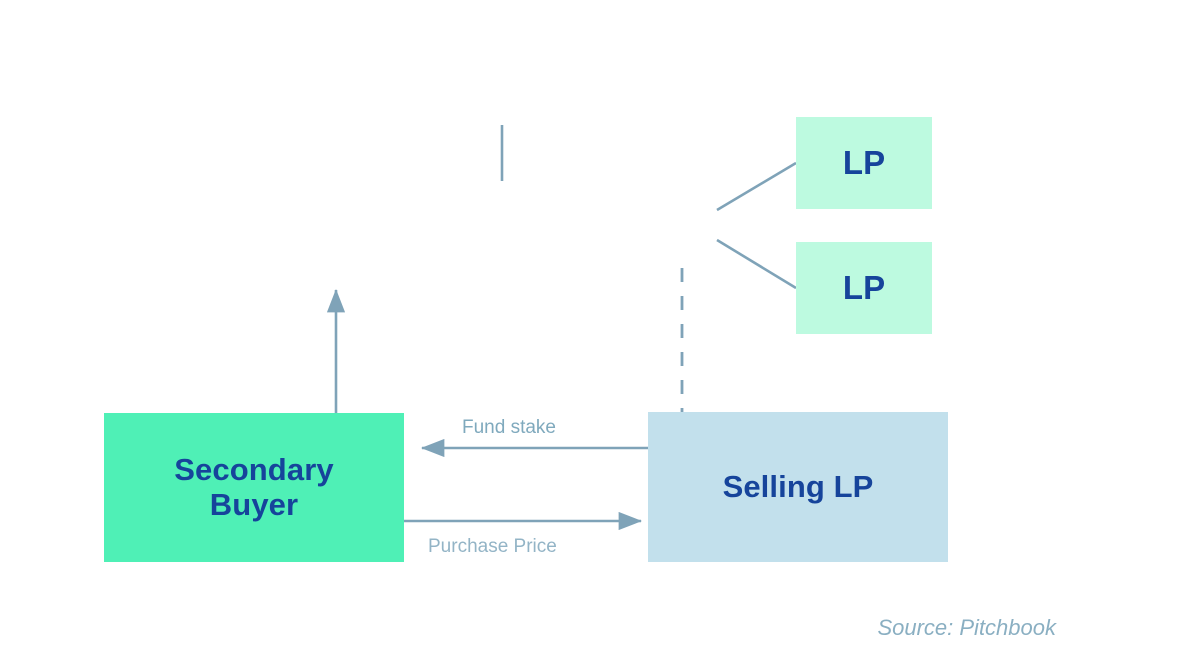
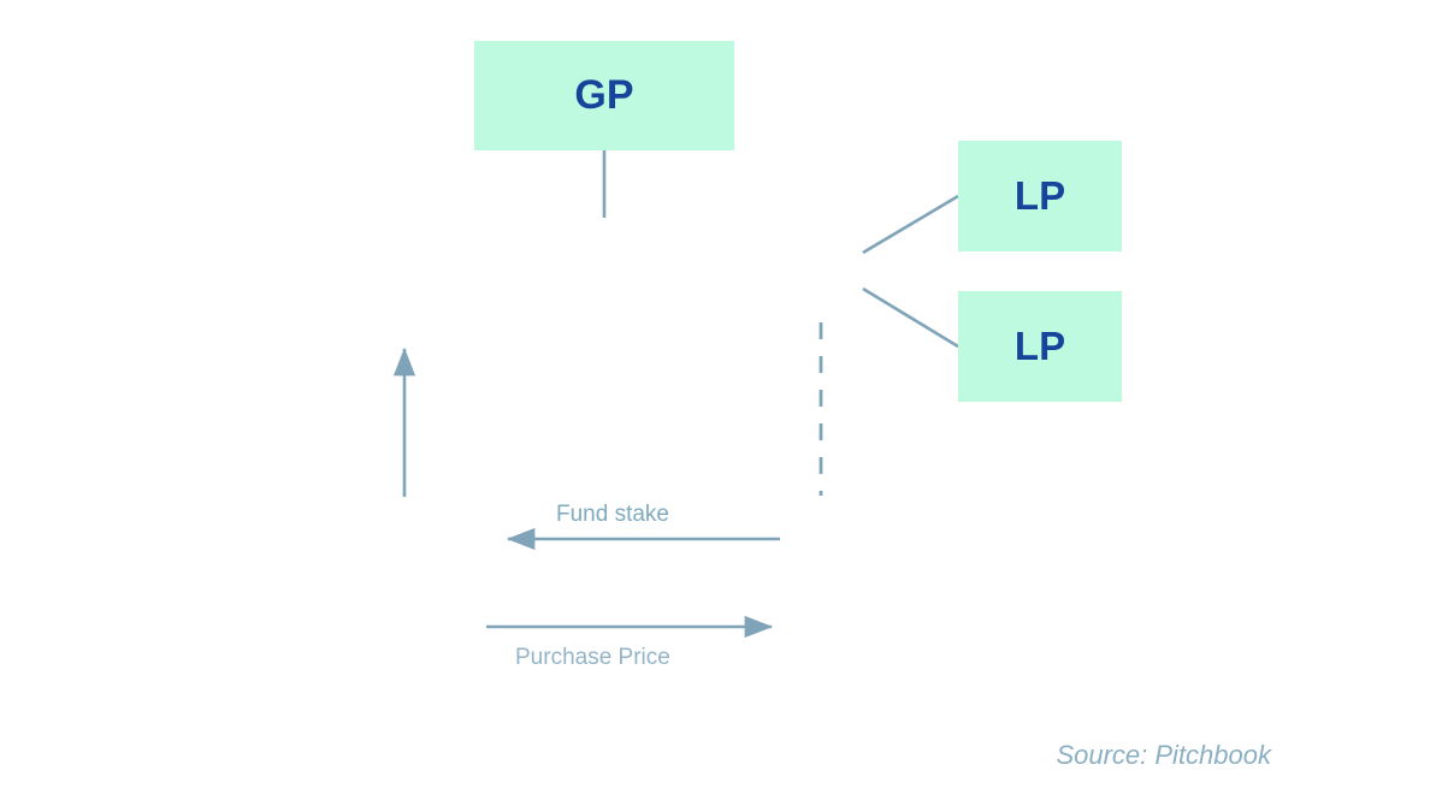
+ GP
  LP
  LP
- Secondary
- Buyer
- Selling LP
  Fund stake
  Purchase Price
  Source: Pitchbook
